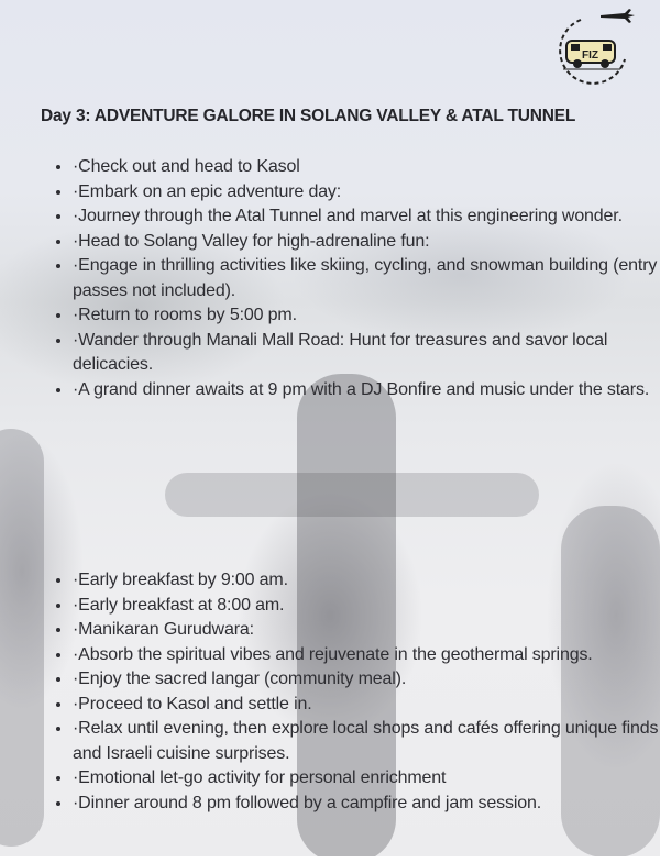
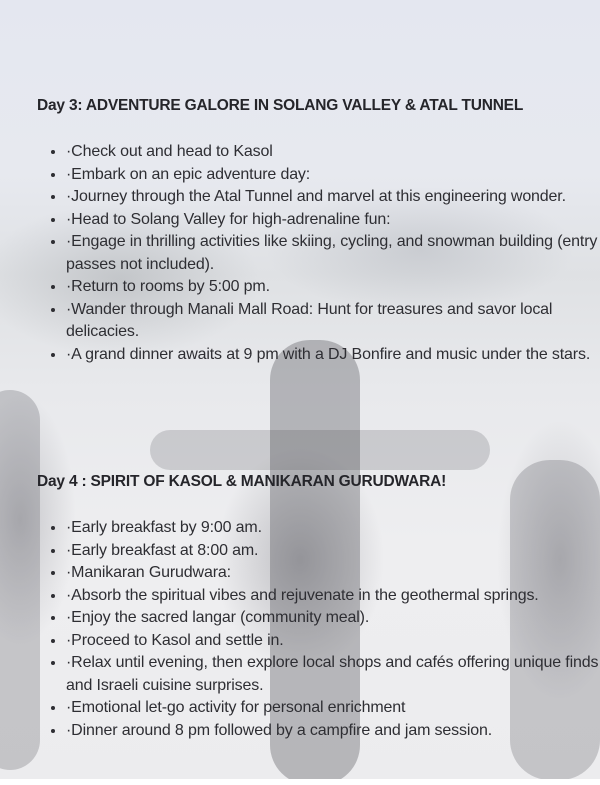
- FIZ
  Day 3: ADVENTURE GALORE IN SOLANG VALLEY & ATAL TUNNEL
  ·Check out and head to Kasol
  ·Embark on an epic adventure day:
  ·Journey through the Atal Tunnel and marvel at this engineering wonder.
  ·Head to Solang Valley for high-adrenaline fun:
  ·Engage in thrilling activities like skiing, cycling, and snowman building (entry passes not included).
  ·Return to rooms by 5:00 pm.
  ·Wander through Manali Mall Road: Hunt for treasures and savor local delicacies.
  ·A grand dinner awaits at 9 pm with a DJ Bonfire and music under the stars.
+ Day 4 : SPIRIT OF KASOL & MANIKARAN GURUDWARA!
  ·Early breakfast by 9:00 am.
  ·Early breakfast at 8:00 am.
  ·Manikaran Gurudwara:
  ·Absorb the spiritual vibes and rejuvenate in the geothermal springs.
  ·Enjoy the sacred langar (community meal).
  ·Proceed to Kasol and settle in.
  ·Relax until evening, then explore local shops and cafés offering unique finds and Israeli cuisine surprises.
  ·Emotional let-go activity for personal enrichment
  ·Dinner around 8 pm followed by a campfire and jam session.
